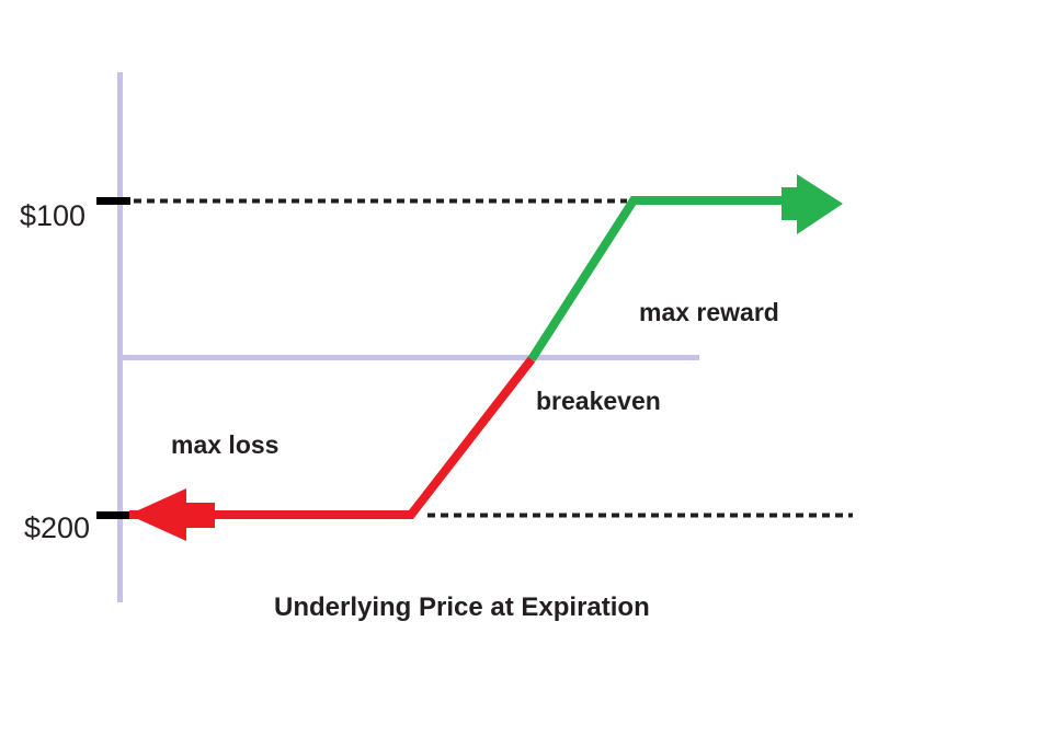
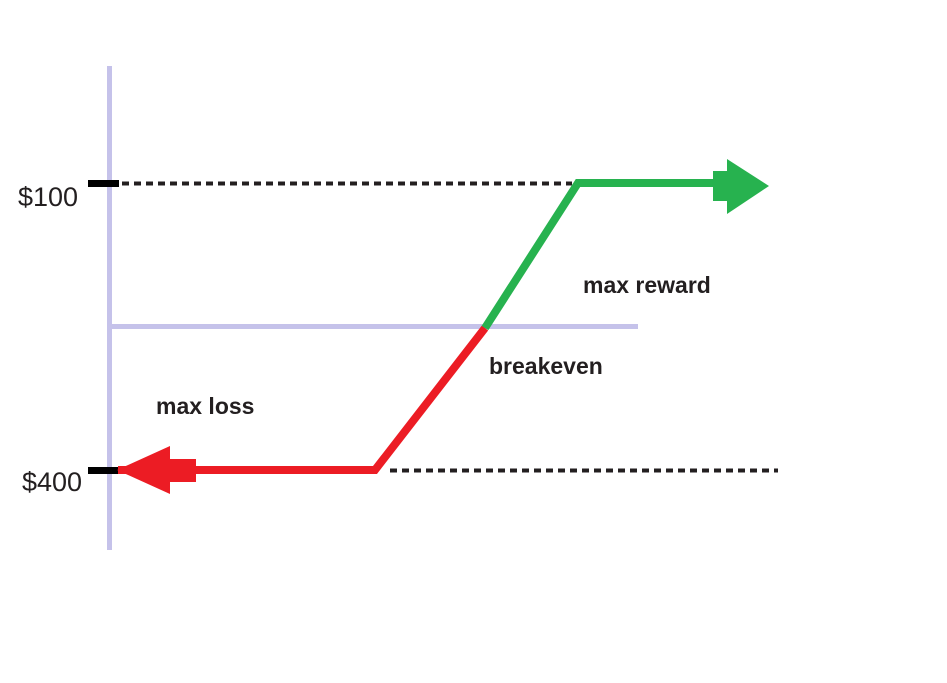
  $100
- $200
+ $400
  max reward
  breakeven
  max loss
- Underlying Price at Expiration
